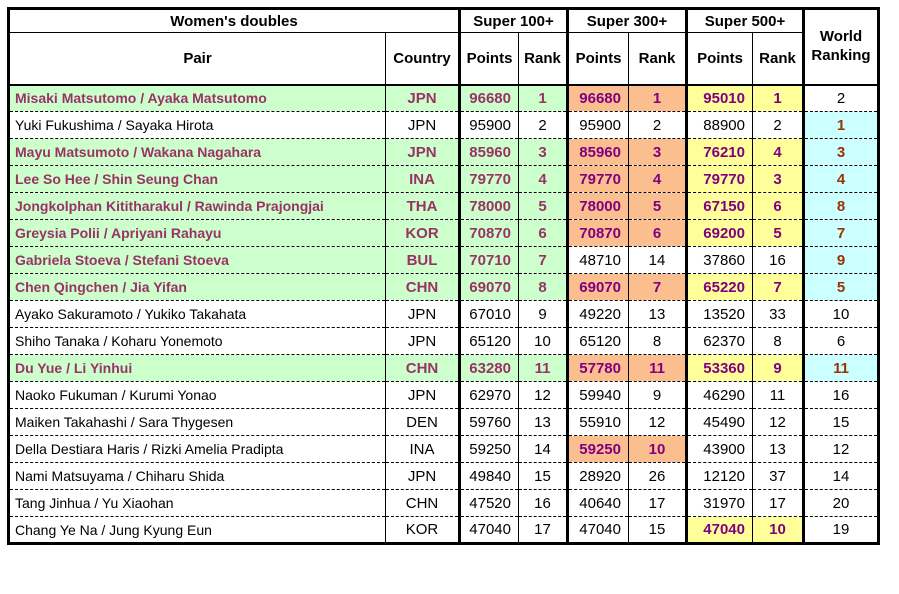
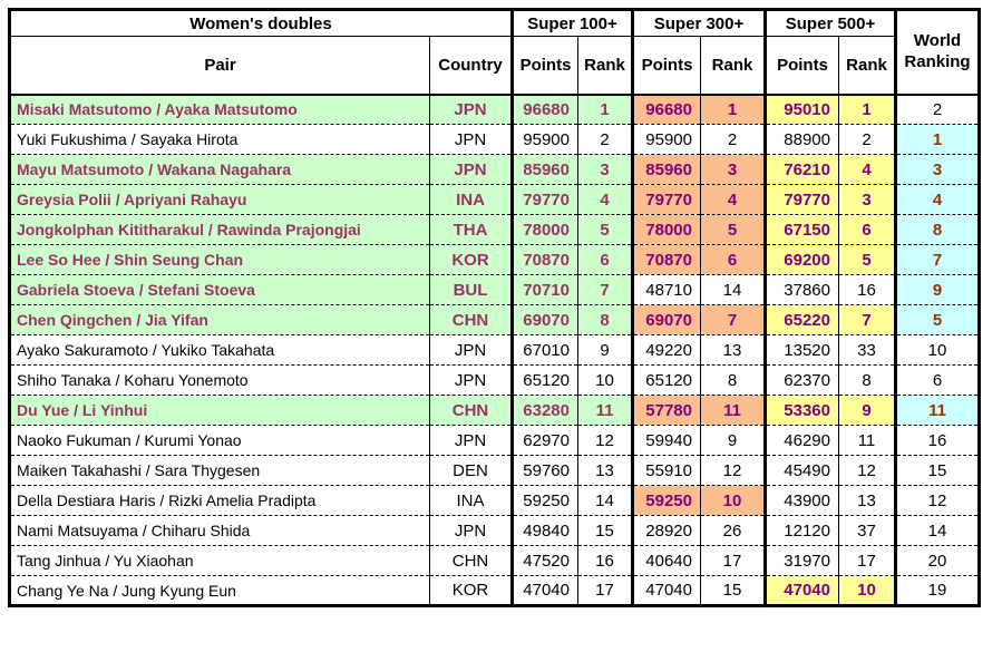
  Women's doubles	Super 100+	Super 300+	Super 500+	World Ranking
  Pair	Country	Points	Rank	Points	Rank	Points	Rank
  Misaki Matsutomo / Ayaka Matsutomo	JPN	96680	1	96680	1	95010	1	2
  Yuki Fukushima / Sayaka Hirota	JPN	95900	2	95900	2	88900	2	1
  Mayu Matsumoto / Wakana Nagahara	JPN	85960	3	85960	3	76210	4	3
- Lee So Hee / Shin Seung Chan	INA	79770	4	79770	4	79770	3	4
+ Greysia Polii / Apriyani Rahayu	INA	79770	4	79770	4	79770	3	4
  Jongkolphan Kititharakul / Rawinda Prajongjai	THA	78000	5	78000	5	67150	6	8
- Greysia Polii / Apriyani Rahayu	KOR	70870	6	70870	6	69200	5	7
+ Lee So Hee / Shin Seung Chan	KOR	70870	6	70870	6	69200	5	7
  Gabriela Stoeva / Stefani Stoeva	BUL	70710	7	48710	14	37860	16	9
  Chen Qingchen / Jia Yifan	CHN	69070	8	69070	7	65220	7	5
  Ayako Sakuramoto / Yukiko Takahata	JPN	67010	9	49220	13	13520	33	10
  Shiho Tanaka / Koharu Yonemoto	JPN	65120	10	65120	8	62370	8	6
  Du Yue / Li Yinhui	CHN	63280	11	57780	11	53360	9	11
  Naoko Fukuman / Kurumi Yonao	JPN	62970	12	59940	9	46290	11	16
  Maiken Takahashi / Sara Thygesen	DEN	59760	13	55910	12	45490	12	15
  Della Destiara Haris / Rizki Amelia Pradipta	INA	59250	14	59250	10	43900	13	12
  Nami Matsuyama / Chiharu Shida	JPN	49840	15	28920	26	12120	37	14
  Tang Jinhua / Yu Xiaohan	CHN	47520	16	40640	17	31970	17	20
  Chang Ye Na / Jung Kyung Eun	KOR	47040	17	47040	15	47040	10	19
